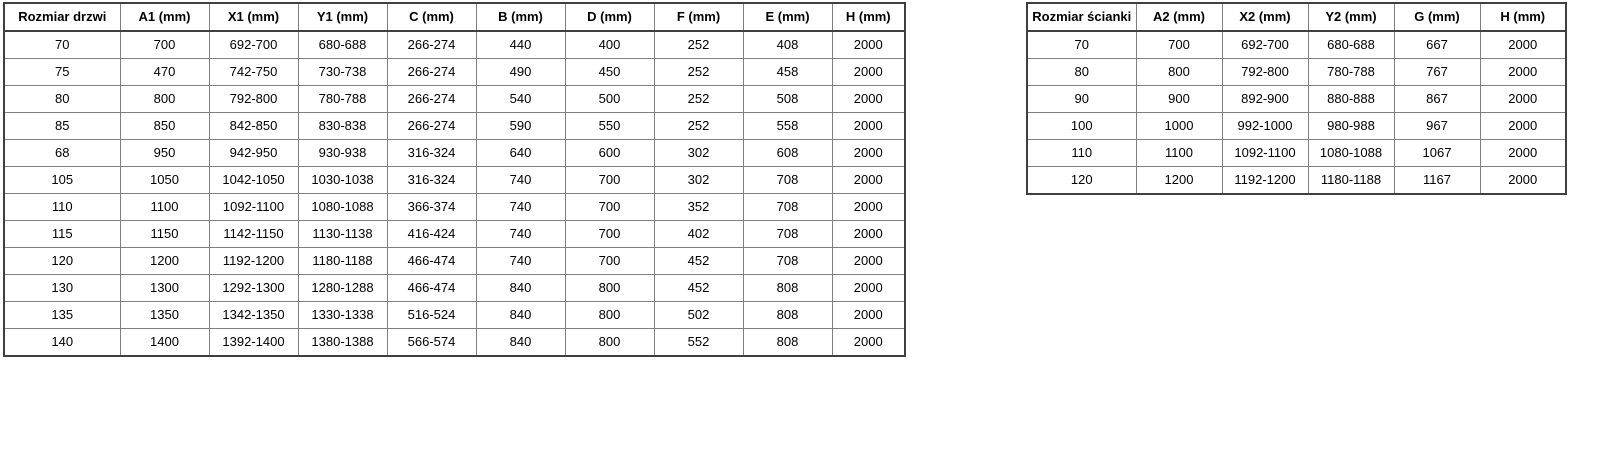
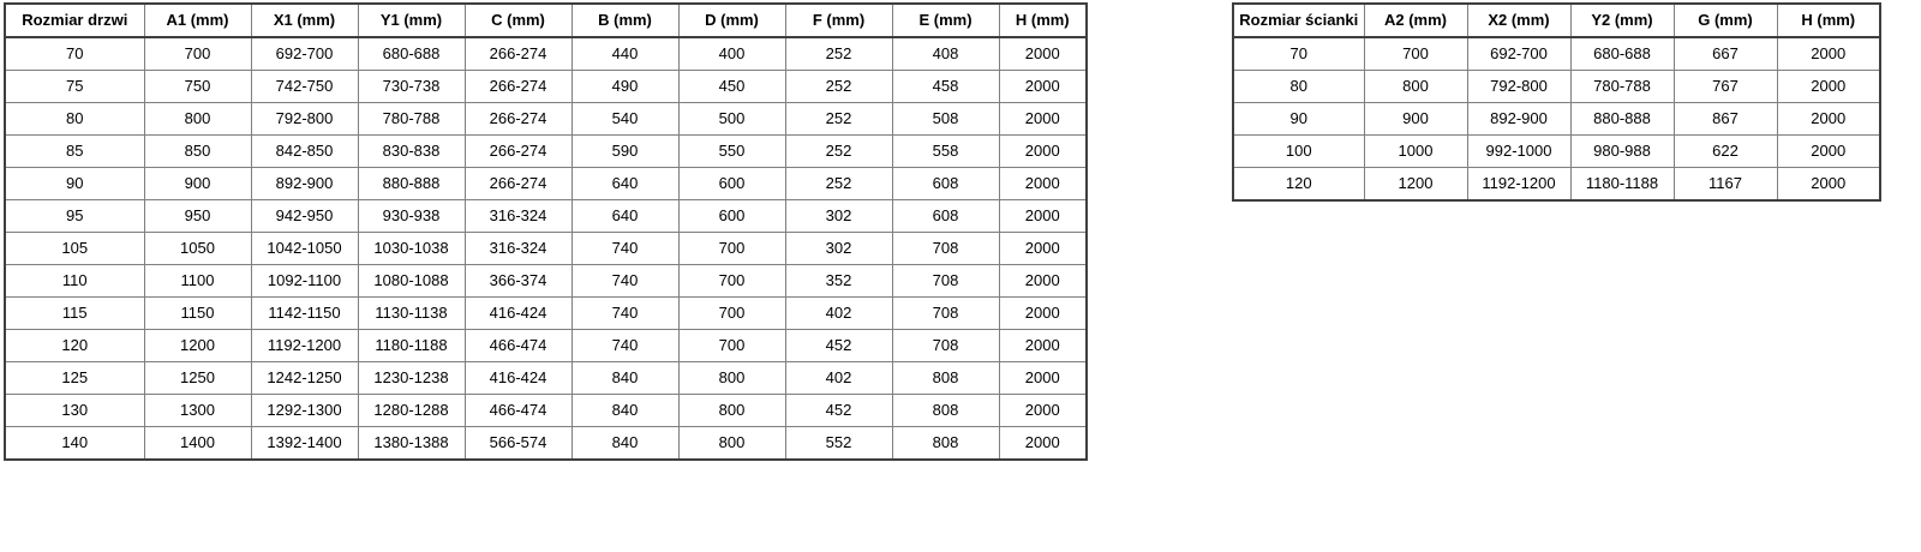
  Rozmiar drzwi	A1 (mm)	X1 (mm)	Y1 (mm)	C (mm)	B (mm)	D (mm)	F (mm)	E (mm)	H (mm)
  70	700	692-700	680-688	266-274	440	400	252	408	2000
- 75	470	742-750	730-738	266-274	490	450	252	458	2000
+ 75	750	742-750	730-738	266-274	490	450	252	458	2000
  80	800	792-800	780-788	266-274	540	500	252	508	2000
  85	850	842-850	830-838	266-274	590	550	252	558	2000
+ 90	900	892-900	880-888	266-274	640	600	252	608	2000
- 68	950	942-950	930-938	316-324	640	600	302	608	2000
+ 95	950	942-950	930-938	316-324	640	600	302	608	2000
  105	1050	1042-1050	1030-1038	316-324	740	700	302	708	2000
  110	1100	1092-1100	1080-1088	366-374	740	700	352	708	2000
  115	1150	1142-1150	1130-1138	416-424	740	700	402	708	2000
  120	1200	1192-1200	1180-1188	466-474	740	700	452	708	2000
+ 125	1250	1242-1250	1230-1238	416-424	840	800	402	808	2000
  130	1300	1292-1300	1280-1288	466-474	840	800	452	808	2000
- 135	1350	1342-1350	1330-1338	516-524	840	800	502	808	2000
  140	1400	1392-1400	1380-1388	566-574	840	800	552	808	2000
  Rozmiar ścianki	A2 (mm)	X2 (mm)	Y2 (mm)	G (mm)	H (mm)
  70	700	692-700	680-688	667	2000
  80	800	792-800	780-788	767	2000
  90	900	892-900	880-888	867	2000
- 100	1000	992-1000	980-988	967	2000
+ 100	1000	992-1000	980-988	622	2000
- 110	1100	1092-1100	1080-1088	1067	2000
  120	1200	1192-1200	1180-1188	1167	2000
